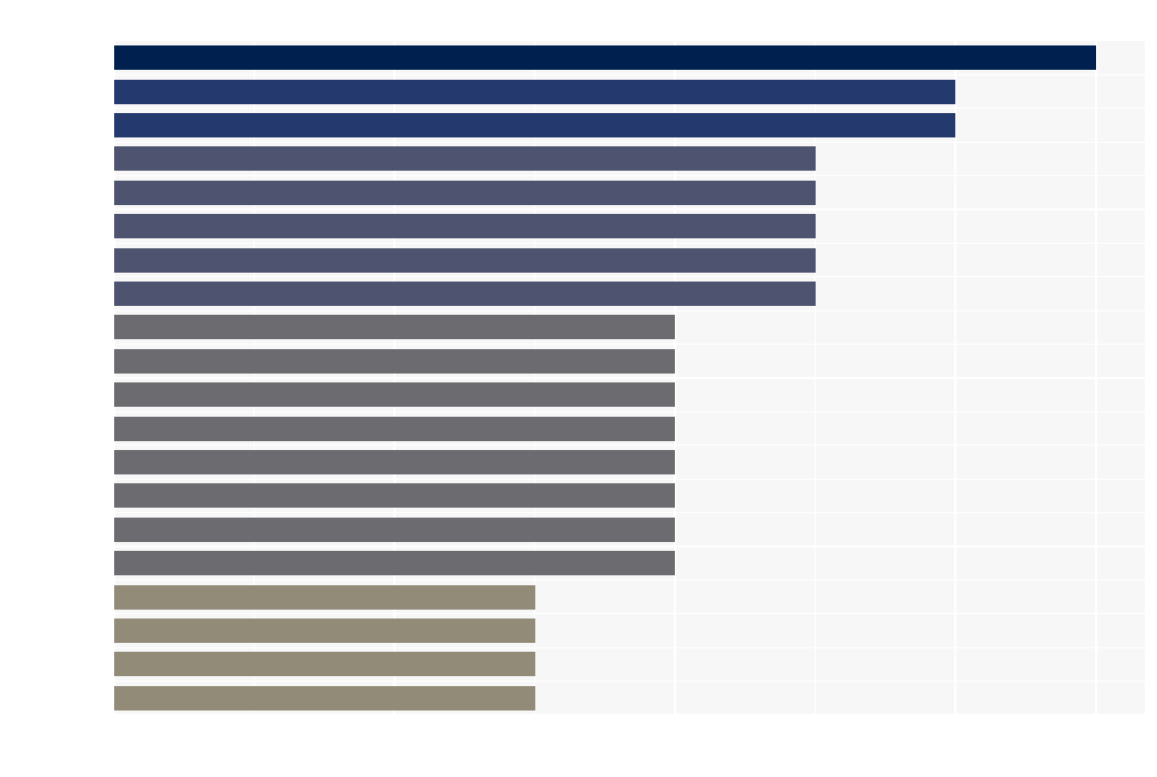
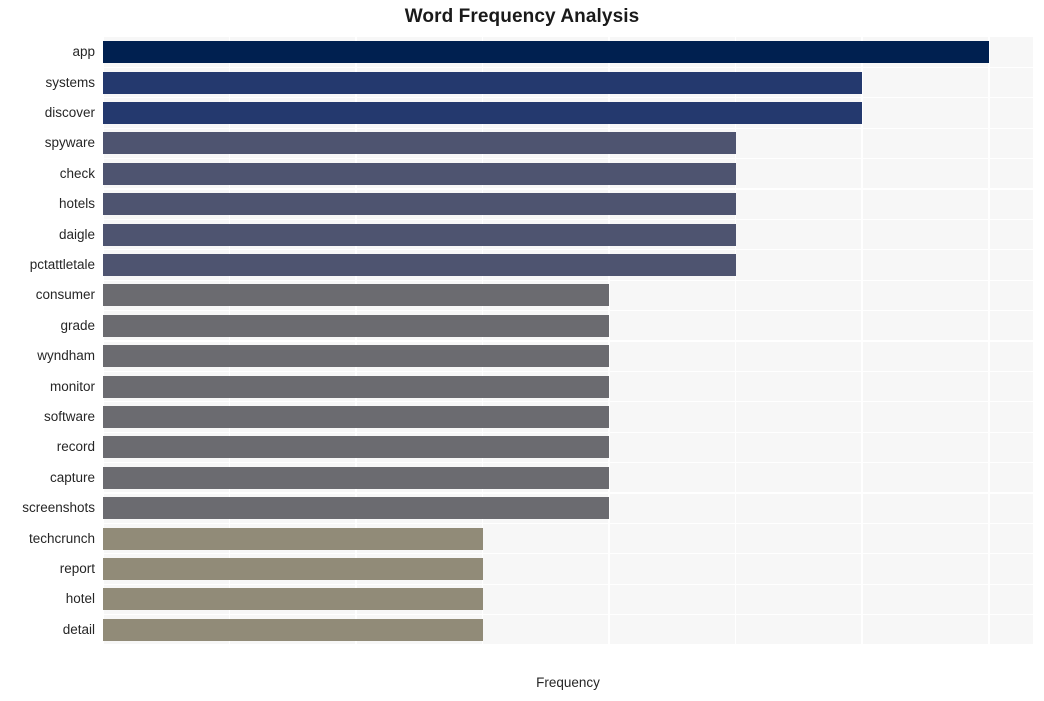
+ Word Frequency Analysis
+ app
+ systems
+ discover
+ spyware
+ check
+ hotels
+ daigle
+ pctattletale
+ consumer
+ grade
+ wyndham
+ monitor
+ software
+ record
+ capture
+ screenshots
+ techcrunch
+ report
+ hotel
+ detail
+ Frequency
